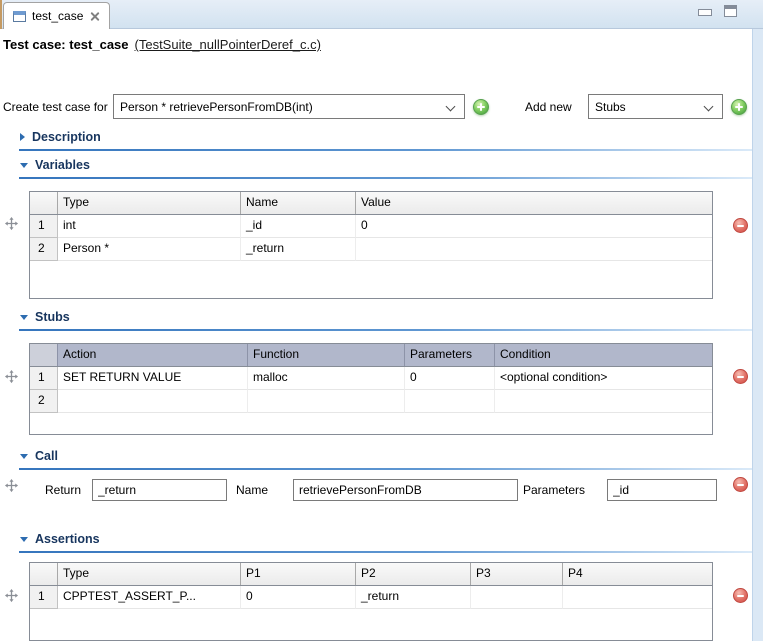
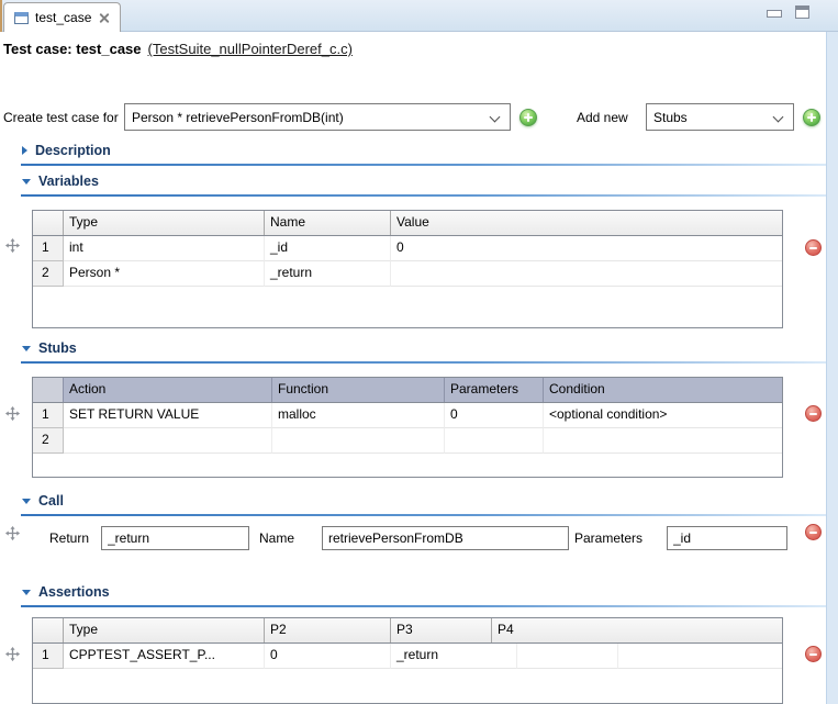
  test_case
  Test case: test_case (TestSuite_nullPointerDeref_c.c)
  Create test case for
  Person * retrievePersonFromDB(int)
  Add new
  Stubs
  Description
  Variables
  Type
  Name
  Value
  1
  int
  _id
  0
  2
  Person *
  _return
  Stubs
  Action
  Function
  Parameters
  Condition
  1
  SET RETURN VALUE
  malloc
  0
  <optional condition>
  2
  Call
  Return
  _return
  Name
  retrievePersonFromDB
  Parameters
  _id
  Assertions
  Type
- P1
  P2
  P3
  P4
  1
  CPPTEST_ASSERT_P...
  0
  _return
